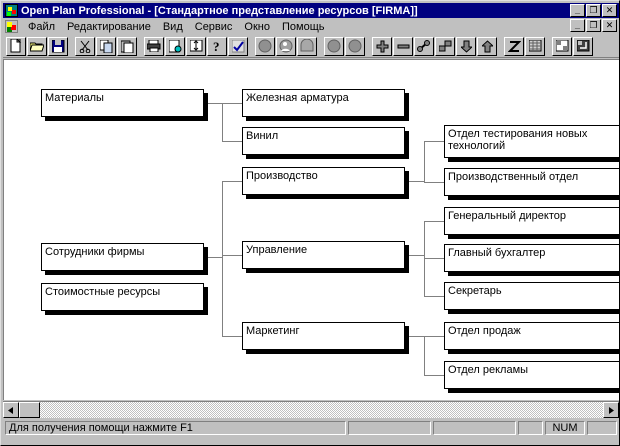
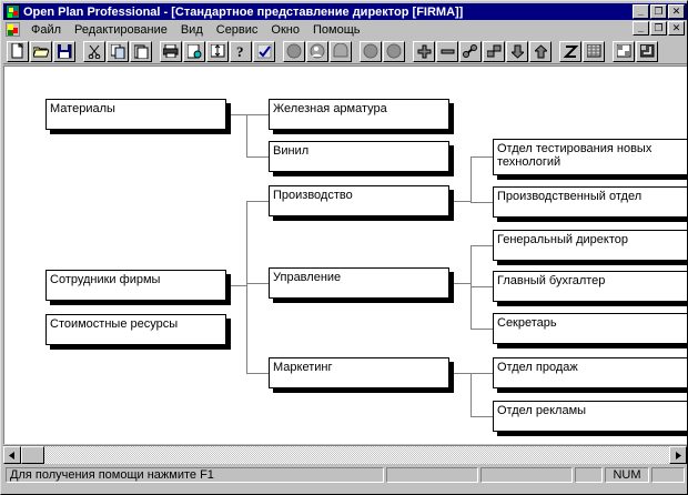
- Open Plan Professional - [Стандартное представление ресурсов [FIRMA]]
+ Open Plan Professional - [Стандартное представление директор [FIRMA]]
  _
  ❐
  ✕
  Файл
  Редактирование
  Вид
  Сервис
  Окно
  Помощь
  _
  ❐
  ✕
  ?
  Материалы
  Железная арматура
  Винил
  Отдел тестирования новых
  технологий
  Производство
  Производственный отдел
  Генеральный директор
  Сотрудники фирмы
  Управление
  Главный бухгалтер
  Стоимостные ресурсы
  Секретарь
  Маркетинг
  Отдел продаж
  Отдел рекламы
  Для получения помощи нажмите F1
  NUM
